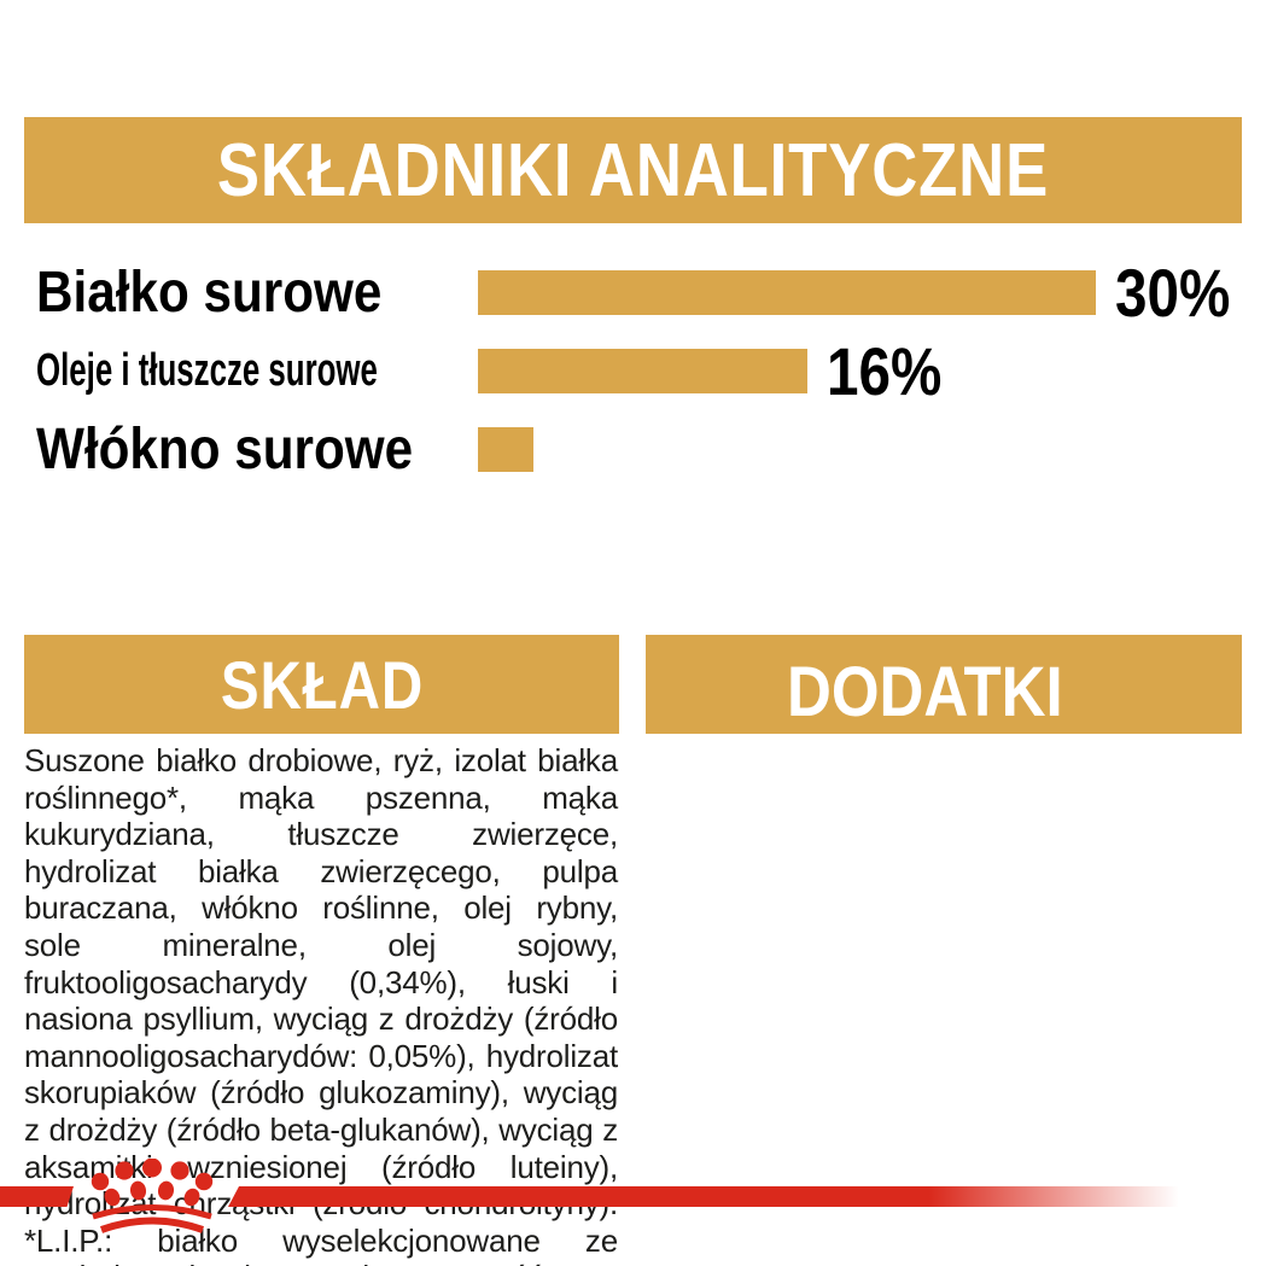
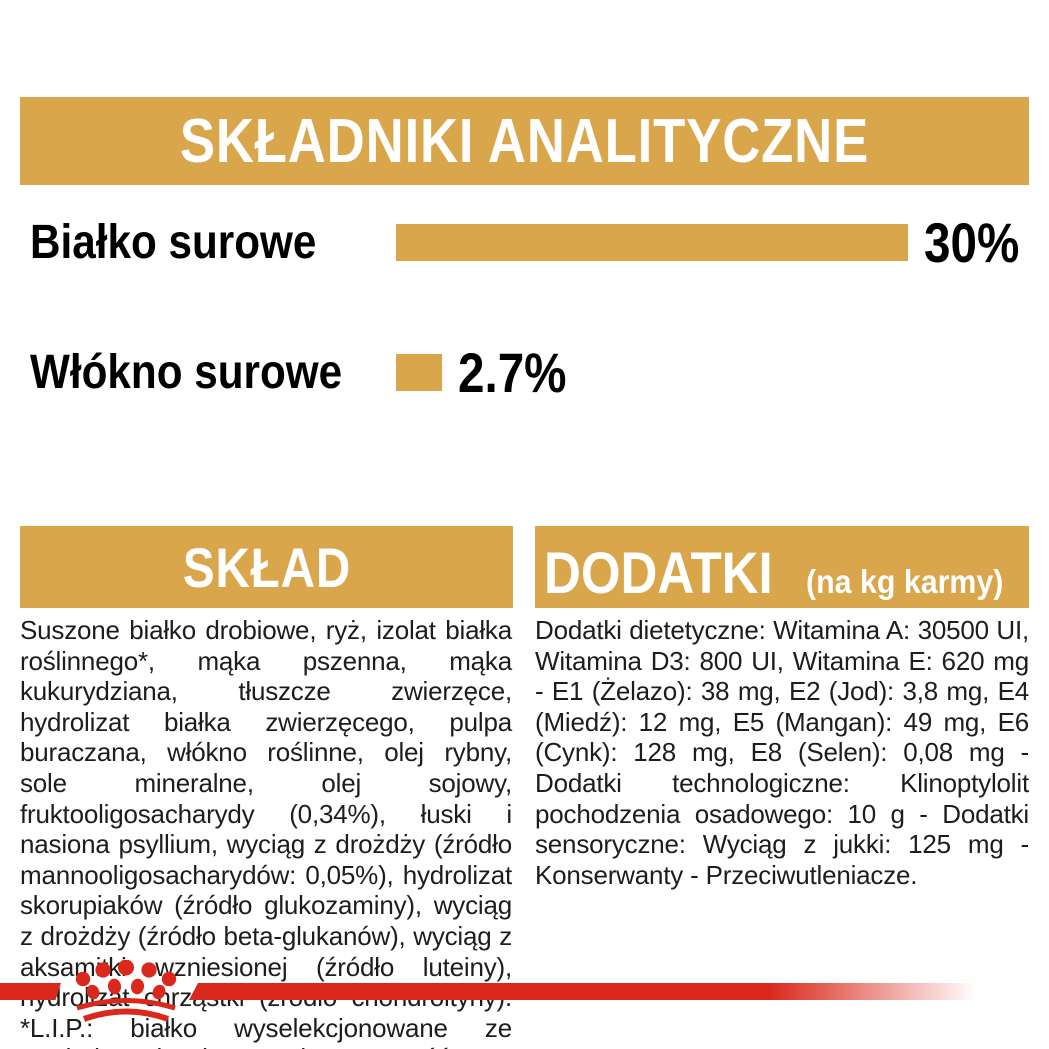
  SKŁADNIKI ANALITYCZNE
  Białko surowe
  30%
- Oleje i tłuszcze surowe
- 16%
  Włókno surowe
+ 2.7%
  SKŁAD
  DODATKI
+ (na kg karmy)
  Suszone białko drobiowe, ryż, izolat białka roślinnego*, mąka pszenna, mąka kukurydziana, tłuszcze zwierzęce, hydrolizat białka zwierzęcego, pulpa buraczana, włókno roślinne, olej rybny, sole mineralne, olej sojowy, fruktooligosacharydy (0,34%), łuski i nasiona psyllium, wyciąg z drożdży (źródło mannooligosacharydów: 0,05%), hydrolizat skorupiaków (źródło glukozaminy), wyciąg z drożdży (źródło beta-glukanów), wyciąg z aksamk wzniesionej (źródło luteiny), rolzat chrz *L.I.P.: białko wyselekcjonowane ze
+ Dodatki dietetyczne: Witamina A: 30500 UI, Witamina D3: 800 UI, Witamina E: 620 mg - E1 (Żelazo): 38 mg, E2 (Jod): 3,8 mg, E4 (Miedź): 12 mg, E5 (Mangan): 49 mg, E6 (Cynk): 128 mg, E8 (Selen): 0,08 mg - Dodatki technologiczne: Klinoptylolit pochodzenia osadowego: 10 g - Dodatki sensoryczne: Wyciąg z jukki: 125 mg - Konserwanty - Przeciwutleniacze.
